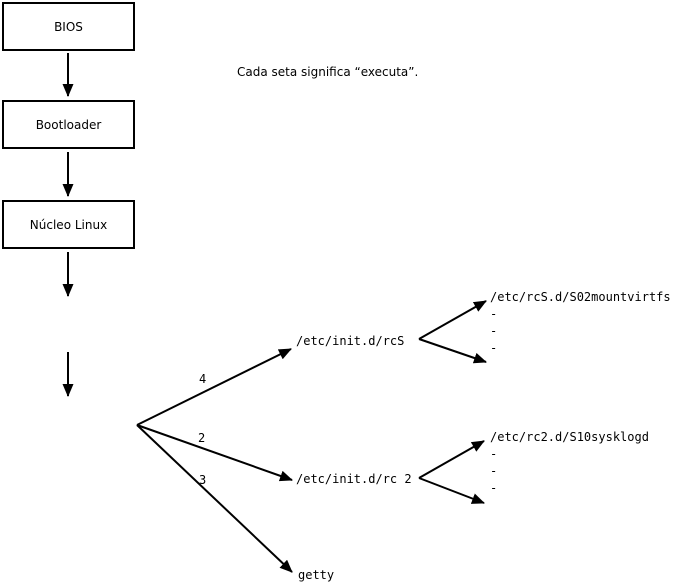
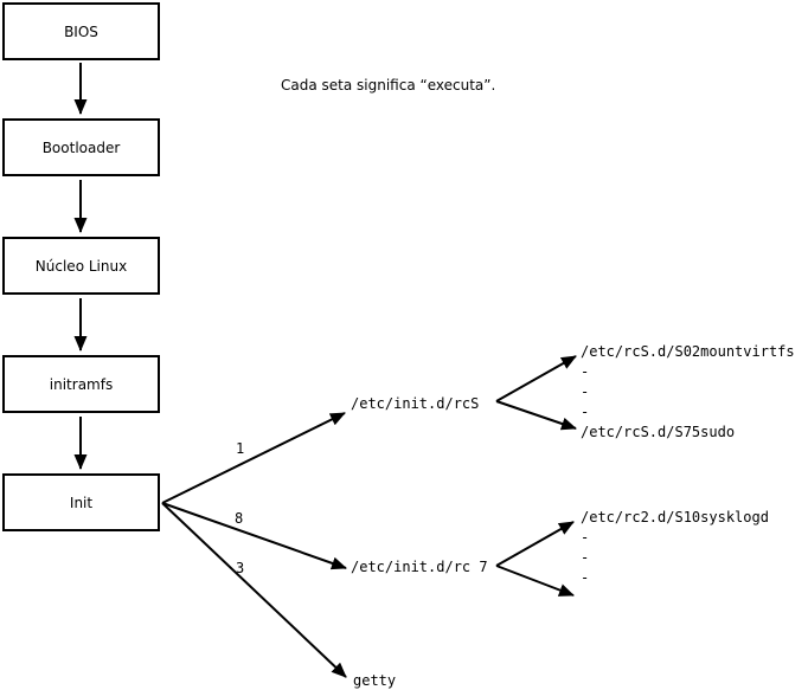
  BIOS
  Bootloader
  Núcleo Linux
+ initramfs
+ Init
  Cada seta significa “executa”.
- 4
+ 1
- 2
+ 8
  3
  /etc/init.d/rcS
- /etc/init.d/rc 2
+ /etc/init.d/rc 7
  getty
  /etc/rcS.d/S02mountvirtfs
  -
  -
  -
+ /etc/rcS.d/S75sudo
  /etc/rc2.d/S10sysklogd
  -
  -
  -
